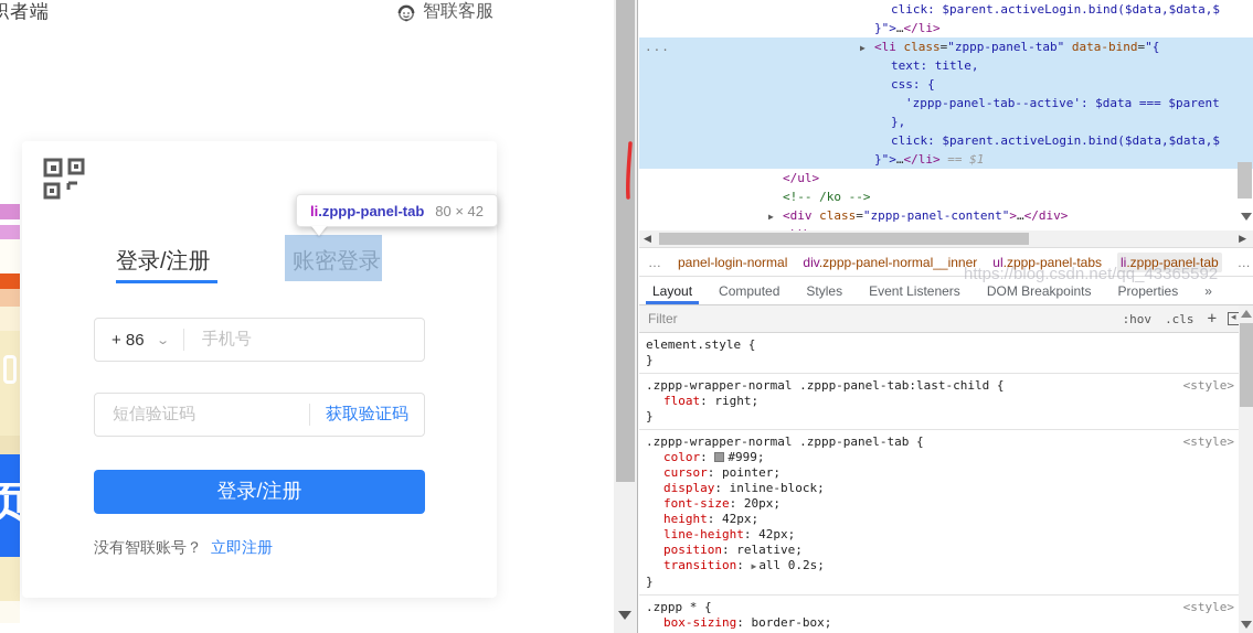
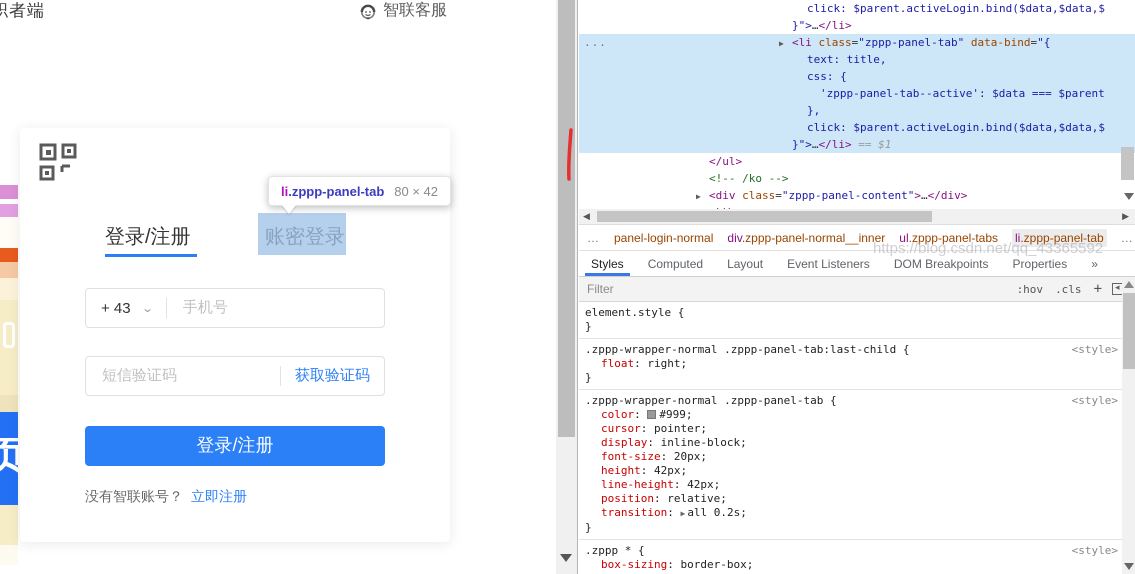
  职者端
  智联客服
  页
  登录/注册
  账密登录
  li.zppp-panel-tab
  80 × 42
- + 86
+ + 43
  ⌄
  手机号
  短信验证码
  获取验证码
  登录/注册
  没有智联账号？ 立即注册
  click: $parent.activeLogin.bind($data,$data,$
  }">…</li>
  ...
  ▶
  <li class="zppp-panel-tab" data-bind="{
  text: title,
  css: {
  'zppp-panel-tab--active': $data === $parent
  },
  click: $parent.activeLogin.bind($data,$data,$
  }">…</li> == $1
  </ul>
  <!-- /ko -->
  ▶
  <div class="zppp-panel-content">…</div>
  ◀
  ▶
  …
  panel-login-normal
  div.zppp-panel-normal__inner
  ul.zppp-panel-tabs
  li.zppp-panel-tab
  …
- Layout
+ Styles
  Computed
- Styles
+ Layout
  Event Listeners
  DOM Breakpoints
  Properties
  »
  Filter
  :hov
  .cls
  +
  element.style {
  }
  <style>
  .zppp-wrapper-normal .zppp-panel-tab:last-child {
  float: right;
  }
  <style>
  .zppp-wrapper-normal .zppp-panel-tab {
  color: #999;
  cursor: pointer;
  display: inline-block;
  font-size: 20px;
  height: 42px;
  line-height: 42px;
  position: relative;
  transition: ▶ all 0.2s;
  }
  <style>
  .zppp * {
  box-sizing: border-box;
  https://blog.csdn.net/qq_43365592
